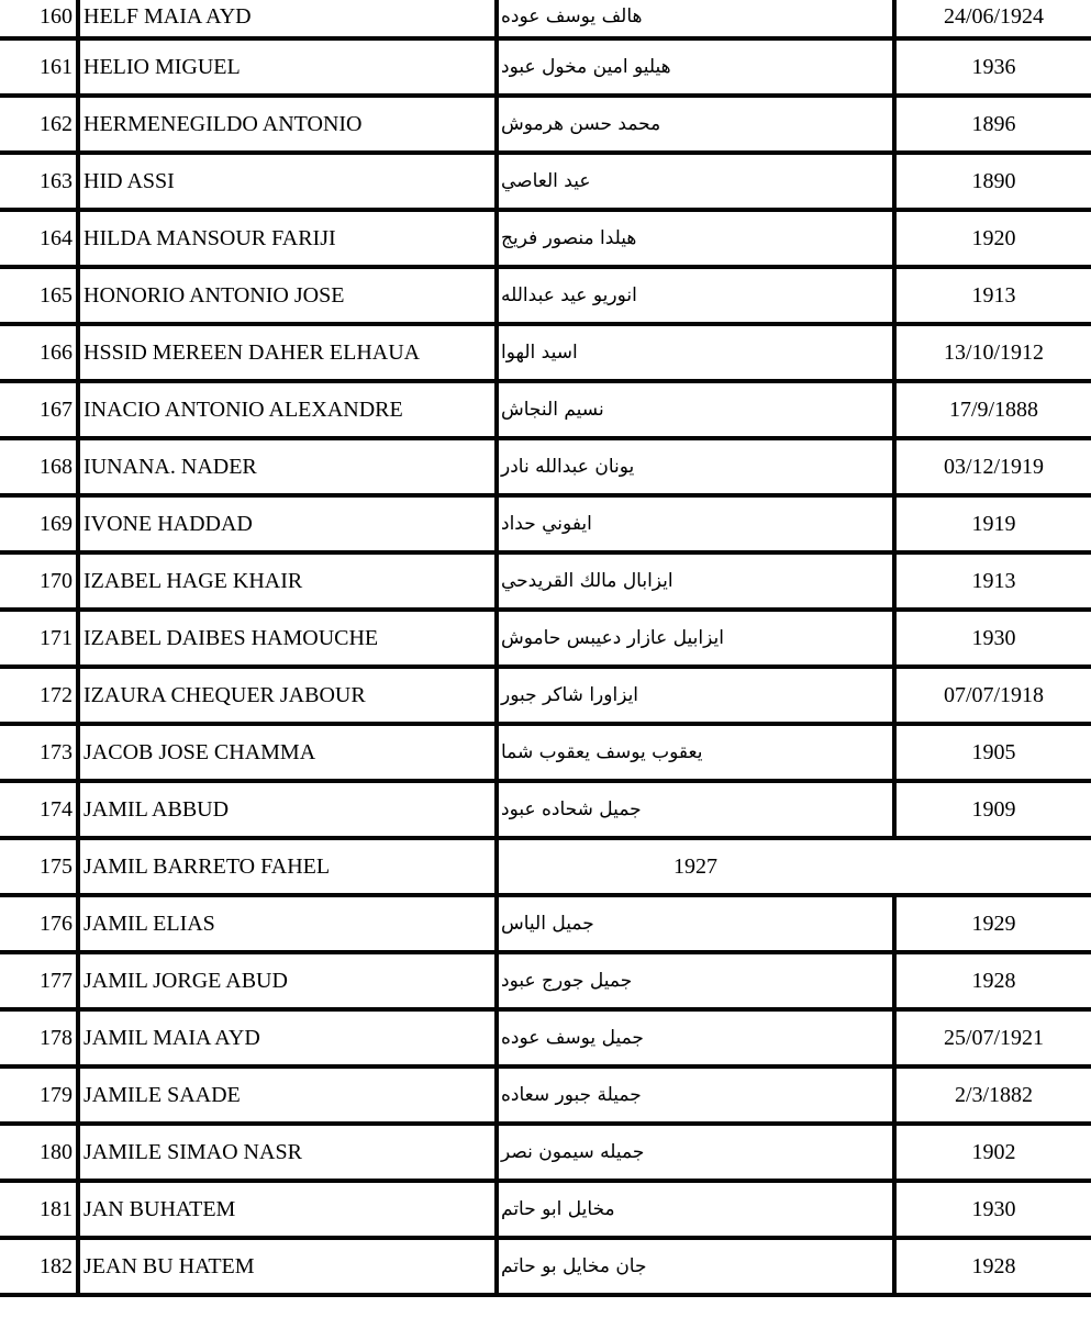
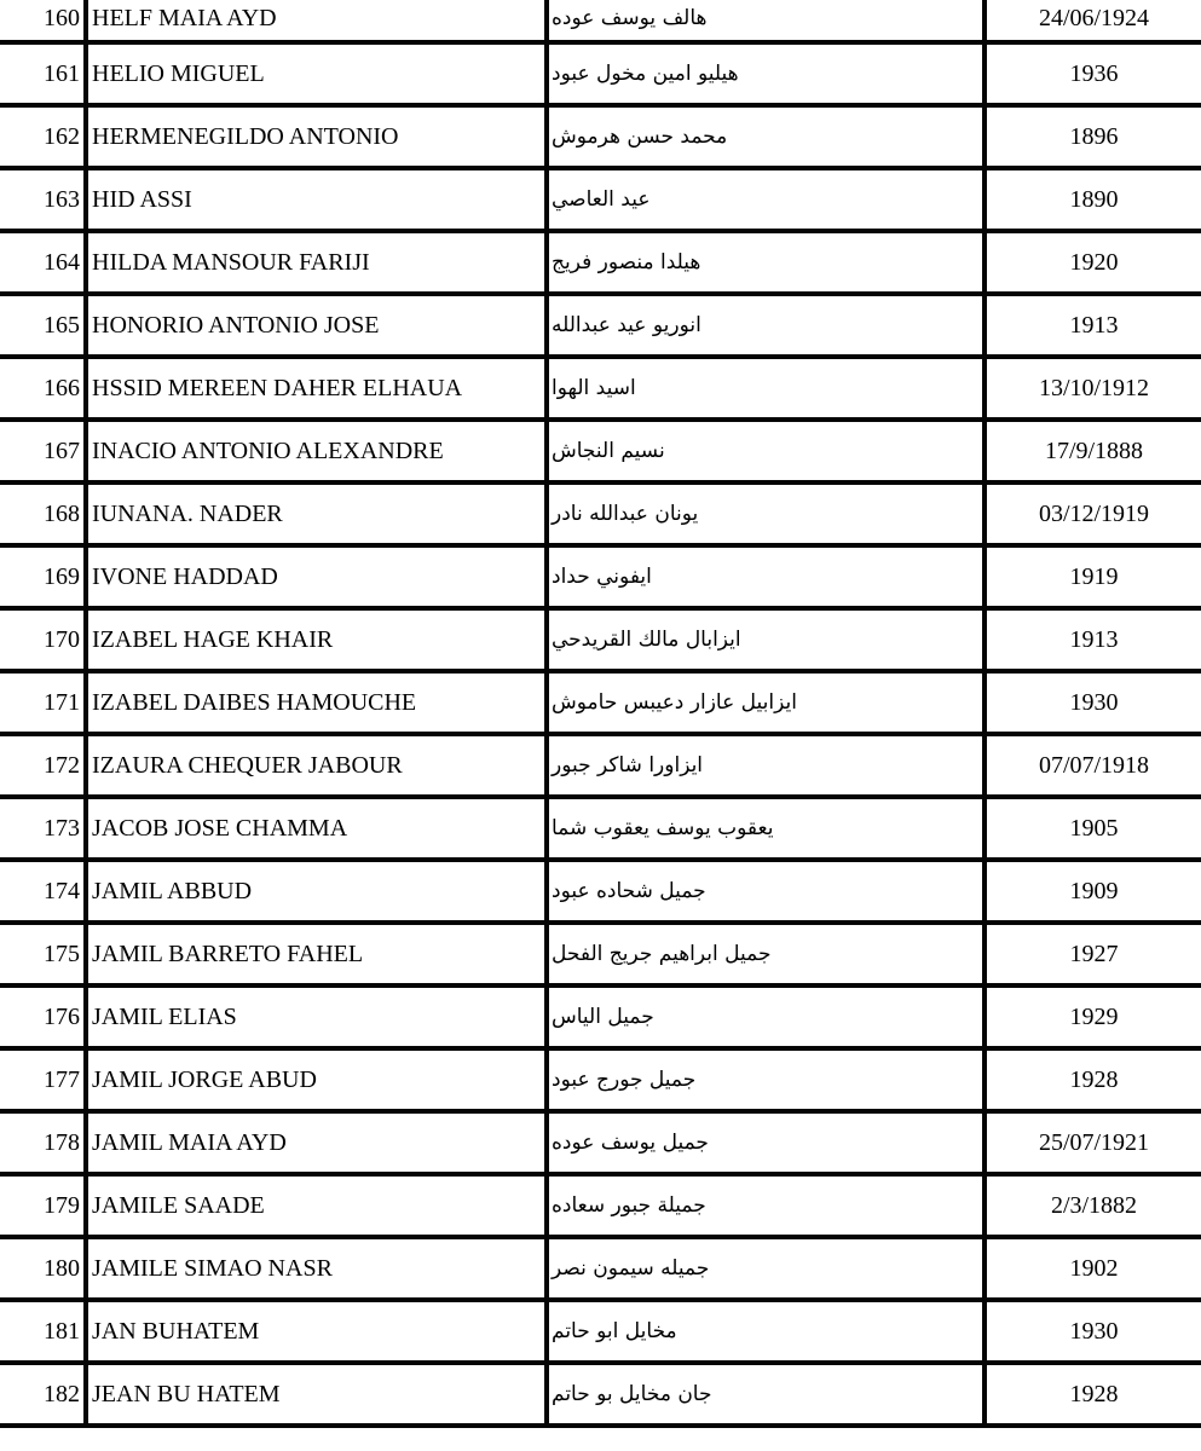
  160
  HELF MAIA AYD
  هالف يوسف عوده
  24/06/1924
  161
  HELIO MIGUEL
  هيليو امين مخول عبود
  1936
  162
  HERMENEGILDO ANTONIO
  محمد حسن هرموش
  1896
  163
  HID ASSI
  عيد العاصي
  1890
  164
  HILDA MANSOUR FARIJI
  هيلدا منصور فريج
  1920
  165
  HONORIO ANTONIO JOSE
  انوريو عيد عبدالله
  1913
  166
  HSSID MEREEN DAHER ELHAUA
  اسيد الهوا
  13/10/1912
  167
  INACIO ANTONIO ALEXANDRE
  نسيم النجاش
  17/9/1888
  168
  IUNANA. NADER
  يونان عبدالله نادر
  03/12/1919
  169
  IVONE HADDAD
  ايفوني حداد
  1919
  170
  IZABEL HAGE KHAIR
  ايزابال مالك القريدحي
  1913
  171
  IZABEL DAIBES HAMOUCHE
  ايزابيل عازار دعيبس حاموش
  1930
  172
  IZAURA CHEQUER JABOUR
  ايزاورا شاكر جبور
  07/07/1918
  173
  JACOB JOSE CHAMMA
  يعقوب يوسف يعقوب شما
  1905
  174
  JAMIL ABBUD
  جميل شحاده عبود
  1909
  175
  JAMIL BARRETO FAHEL
+ جميل ابراهيم جريج الفحل
  1927
  176
  JAMIL ELIAS
  جميل الياس
  1929
  177
  JAMIL JORGE ABUD
  جميل جورج عبود
  1928
  178
  JAMIL MAIA AYD
  جميل يوسف عوده
  25/07/1921
  179
  JAMILE SAADE
  جميلة جبور سعاده
  2/3/1882
  180
  JAMILE SIMAO NASR
  جميله سيمون نصر
  1902
  181
  JAN BUHATEM
  مخايل ابو حاتم
  1930
  182
  JEAN BU HATEM
  جان مخايل بو حاتم
  1928
